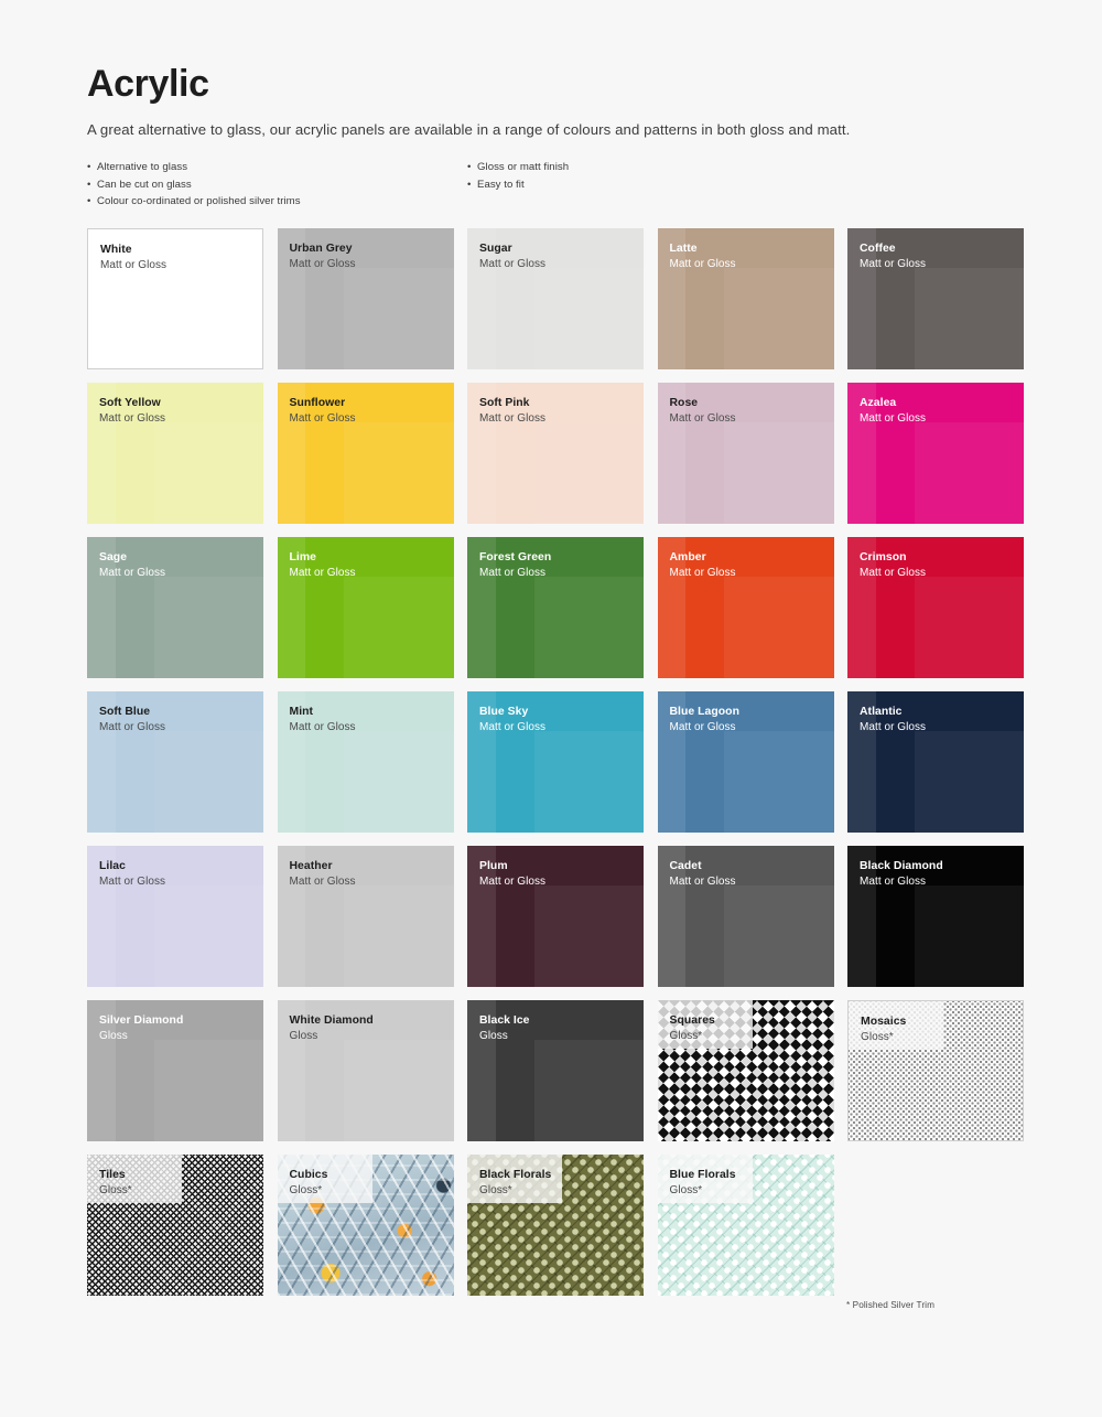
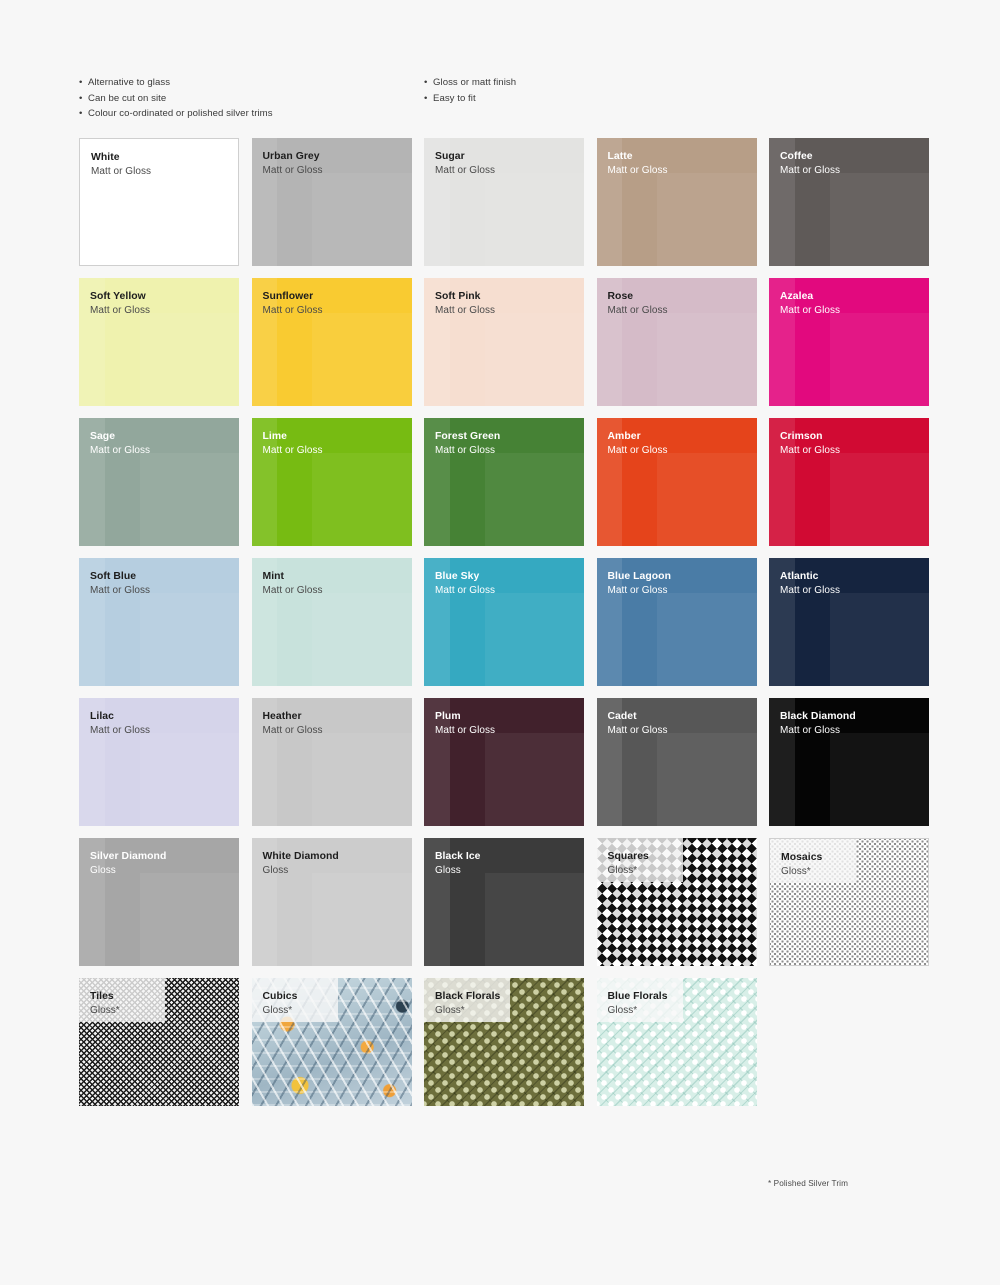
- Acrylic
- A great alternative to glass, our acrylic panels are available in a range of colours and patterns in both gloss and matt.
  •
  Alternative to glass
  •
- Can be cut on glass
+ Can be cut on site
  •
  Colour co-ordinated or polished silver trims
  •
  Gloss or matt finish
  •
  Easy to fit
  White
  Matt or Gloss
  Urban Grey
  Matt or Gloss
  Sugar
  Matt or Gloss
  Latte
  Matt or Gloss
  Coffee
  Matt or Gloss
  Soft Yellow
  Matt or Gloss
  Sunflower
  Matt or Gloss
  Soft Pink
  Matt or Gloss
  Rose
  Matt or Gloss
  Azalea
  Matt or Gloss
  Sage
  Matt or Gloss
  Lime
  Matt or Gloss
  Forest Green
  Matt or Gloss
  Amber
  Matt or Gloss
  Crimson
  Matt or Gloss
  Soft Blue
  Matt or Gloss
  Mint
  Matt or Gloss
  Blue Sky
  Matt or Gloss
  Blue Lagoon
  Matt or Gloss
  Atlantic
  Matt or Gloss
  Lilac
  Matt or Gloss
  Heather
  Matt or Gloss
  Plum
  Matt or Gloss
  Cadet
  Matt or Gloss
  Black Diamond
  Matt or Gloss
  Silver Diamond
  Gloss
  White Diamond
  Gloss
  Black Ice
  Gloss
  Squares
  Gloss*
  Mosaics
  Gloss*
  Tiles
  Gloss*
  Cubics
  Gloss*
  Black Florals
  Gloss*
  Blue Florals
  Gloss*
  * Polished Silver Trim
